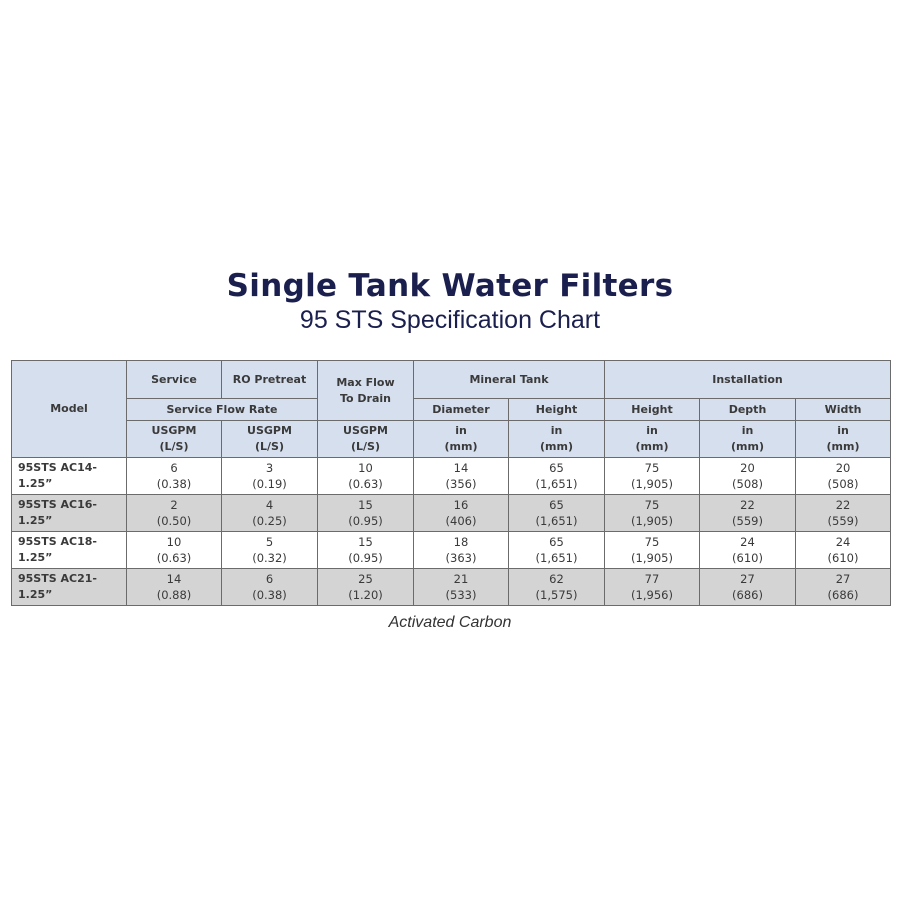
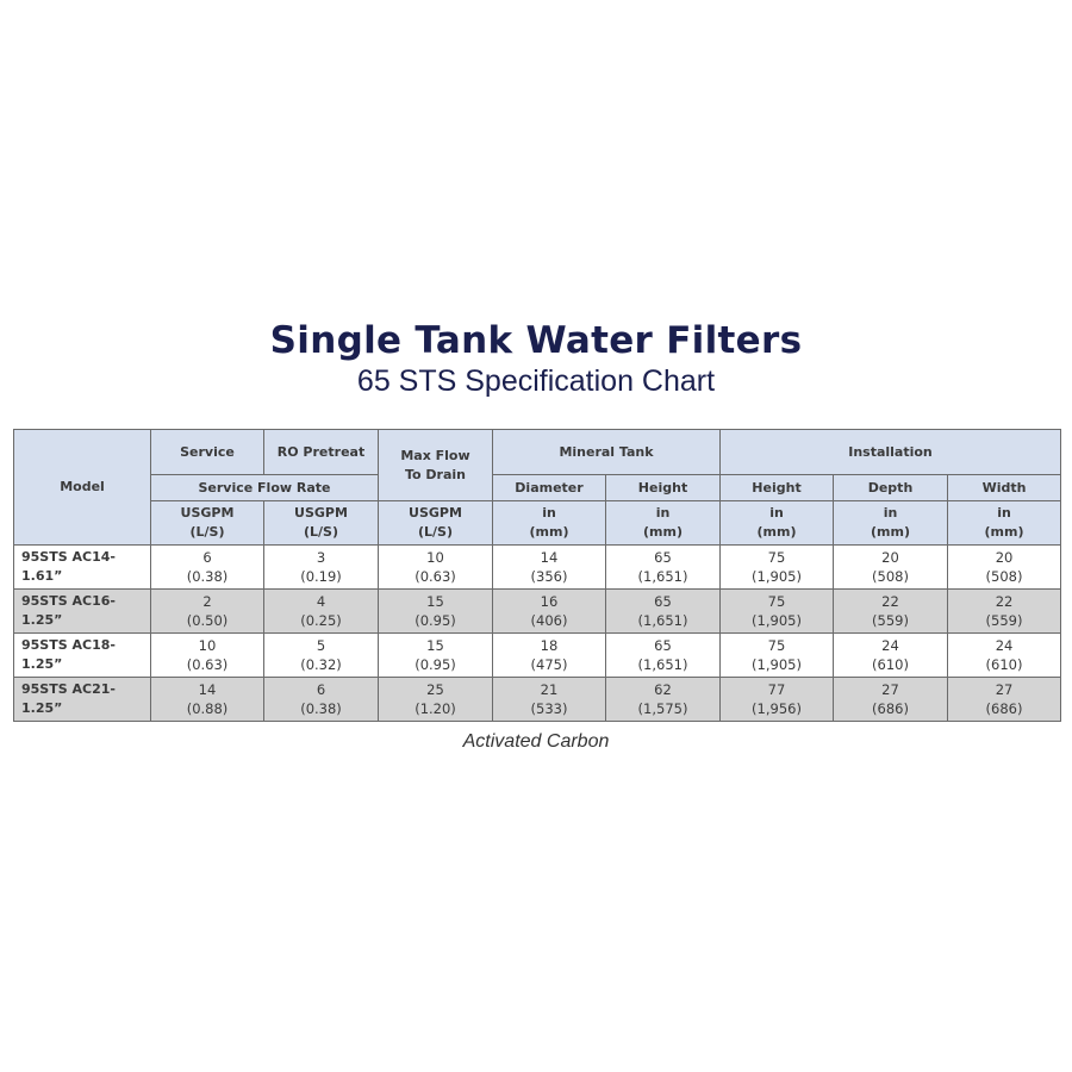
  Single Tank Water Filters
- 95 STS Specification Chart
+ 65 STS Specification Chart
  Model	Service	RO Pretreat	Max Flow To Drain	Mineral Tank	Installation
  Service Flow Rate	Diameter	Height	Height	Depth	Width
  USGPM(L/S)	USGPM(L/S)	USGPM(L/S)	in(mm)	in(mm)	in(mm)	in(mm)	in(mm)
- 95STS AC14-1.25”	6(0.38)	3(0.19)	10(0.63)	14(356)	65(1,651)	75(1,905)	20(508)	20(508)
+ 95STS AC14-1.61”	6(0.38)	3(0.19)	10(0.63)	14(356)	65(1,651)	75(1,905)	20(508)	20(508)
  95STS AC16-1.25”	2(0.50)	4(0.25)	15(0.95)	16(406)	65(1,651)	75(1,905)	22(559)	22(559)
- 95STS AC18-1.25”	10(0.63)	5(0.32)	15(0.95)	18(363)	65(1,651)	75(1,905)	24(610)	24(610)
+ 95STS AC18-1.25”	10(0.63)	5(0.32)	15(0.95)	18(475)	65(1,651)	75(1,905)	24(610)	24(610)
  95STS AC21-1.25”	14(0.88)	6(0.38)	25(1.20)	21(533)	62(1,575)	77(1,956)	27(686)	27(686)
  Activated Carbon
